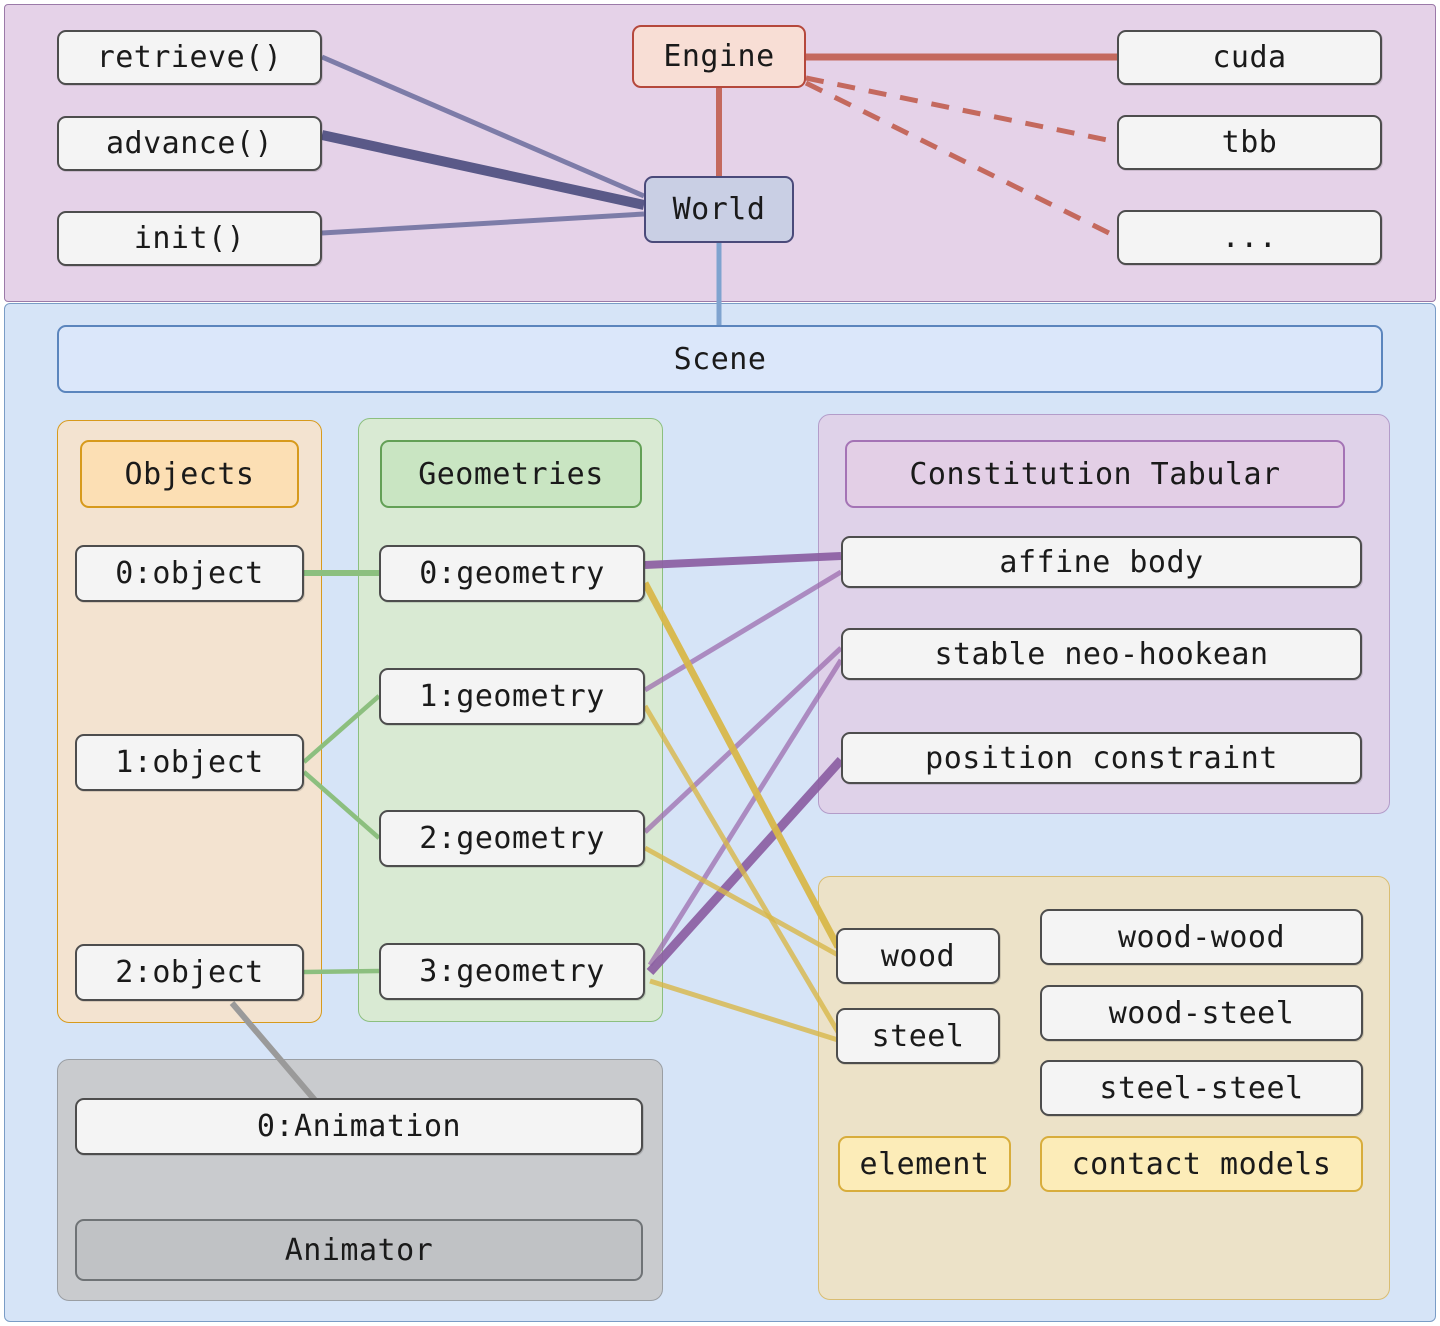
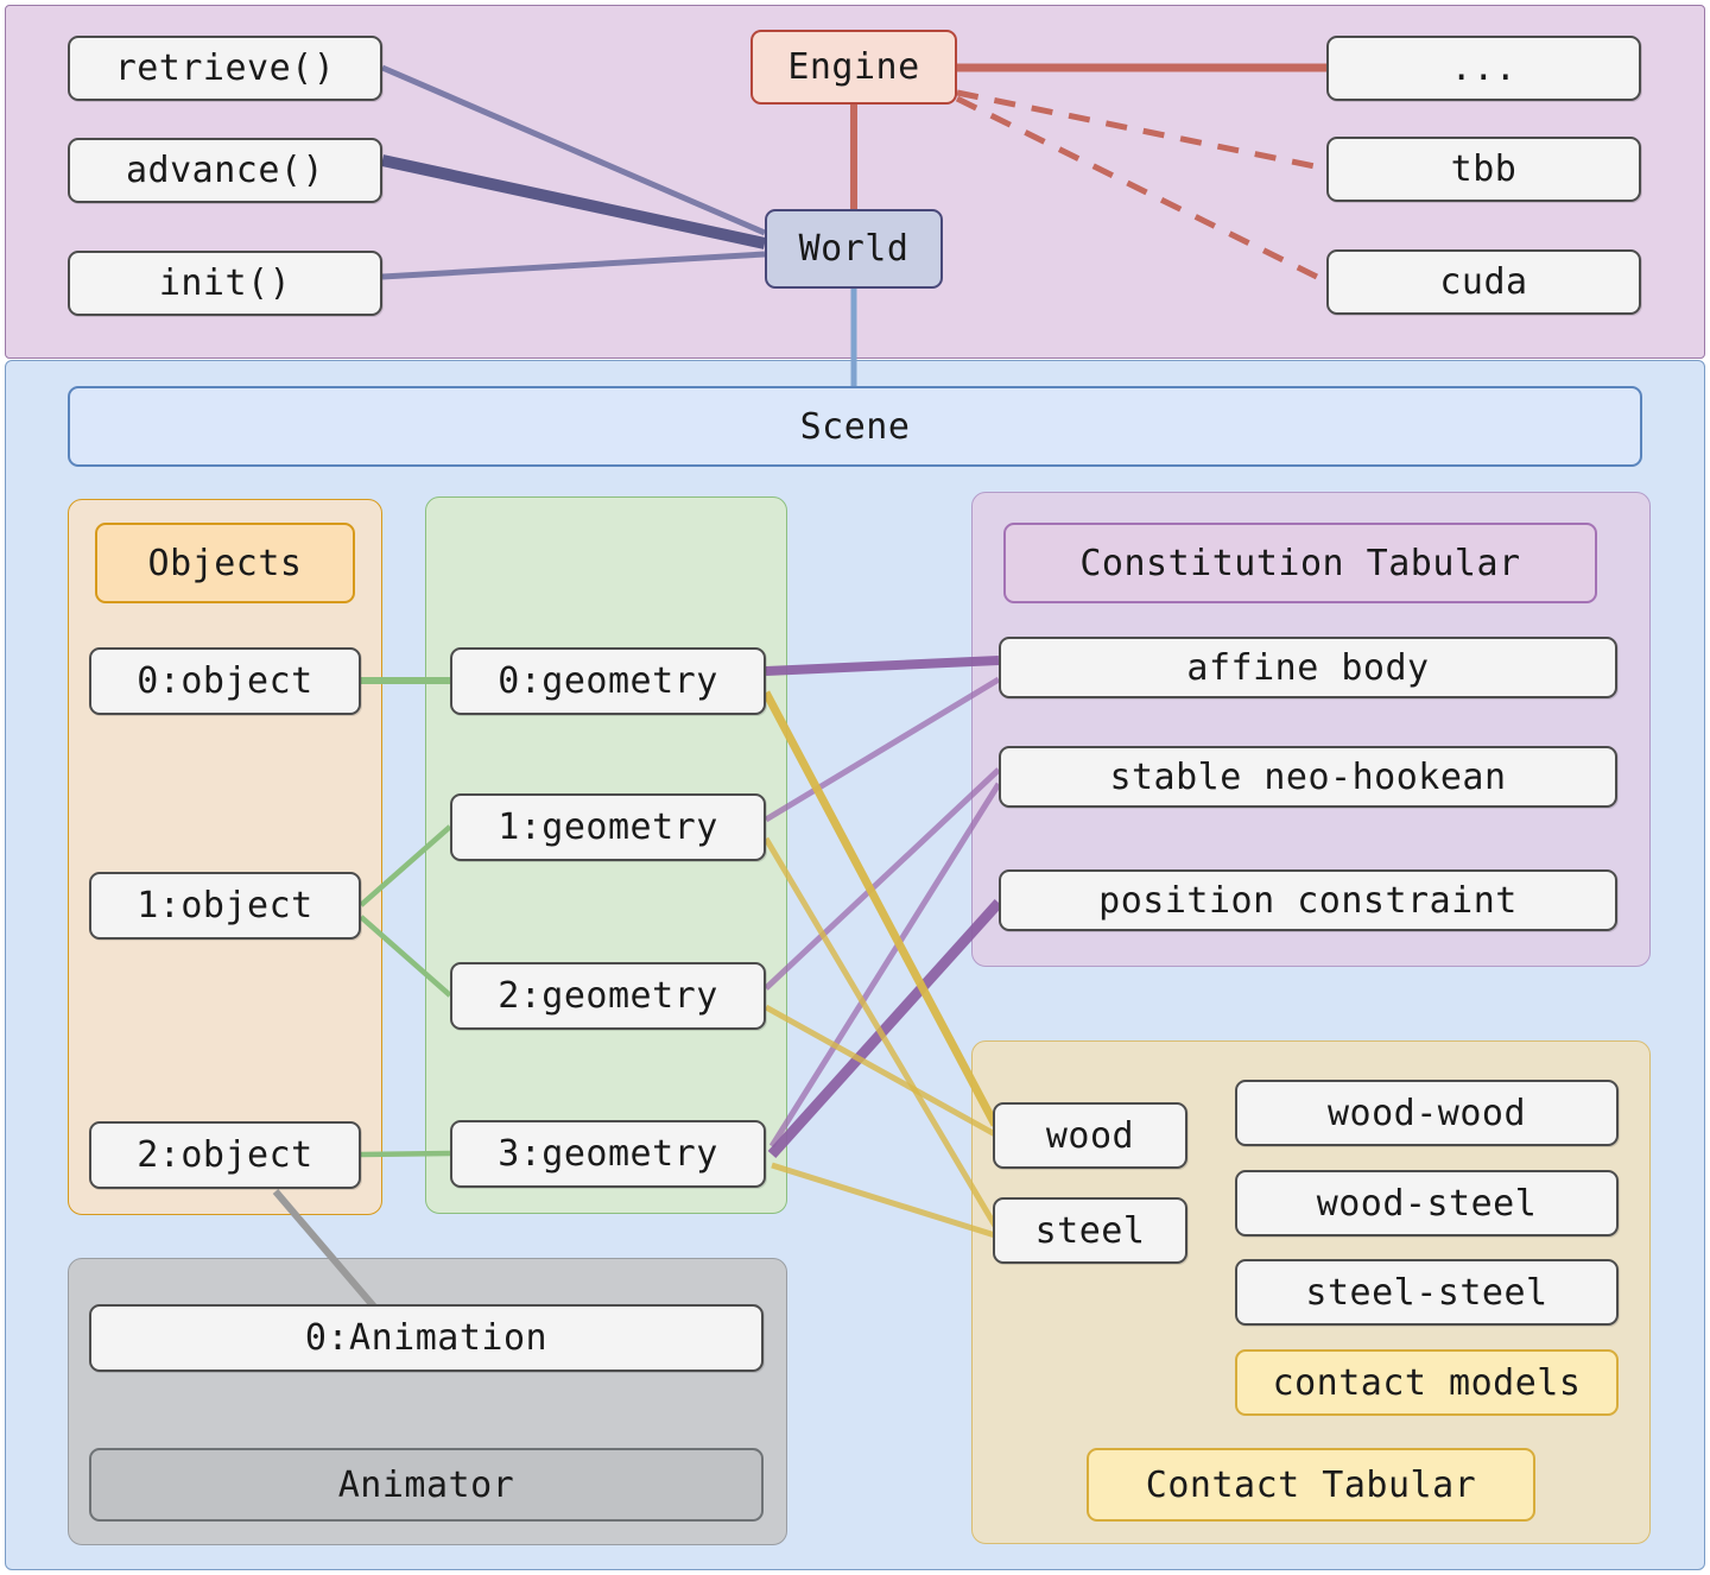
  retrieve()
  advance()
  init()
  Engine
  World
- cuda
+ ...
  tbb
- ...
+ cuda
  Scene
  Objects
  0:object
  1:object
  2:object
- Geometries
  0:geometry
  1:geometry
  2:geometry
  3:geometry
  Constitution Tabular
  affine body
  stable neo-hookean
  position constraint
  wood
  steel
  wood-wood
  wood-steel
  steel-steel
- element
  contact models
+ Contact Tabular
  0:Animation
  Animator
